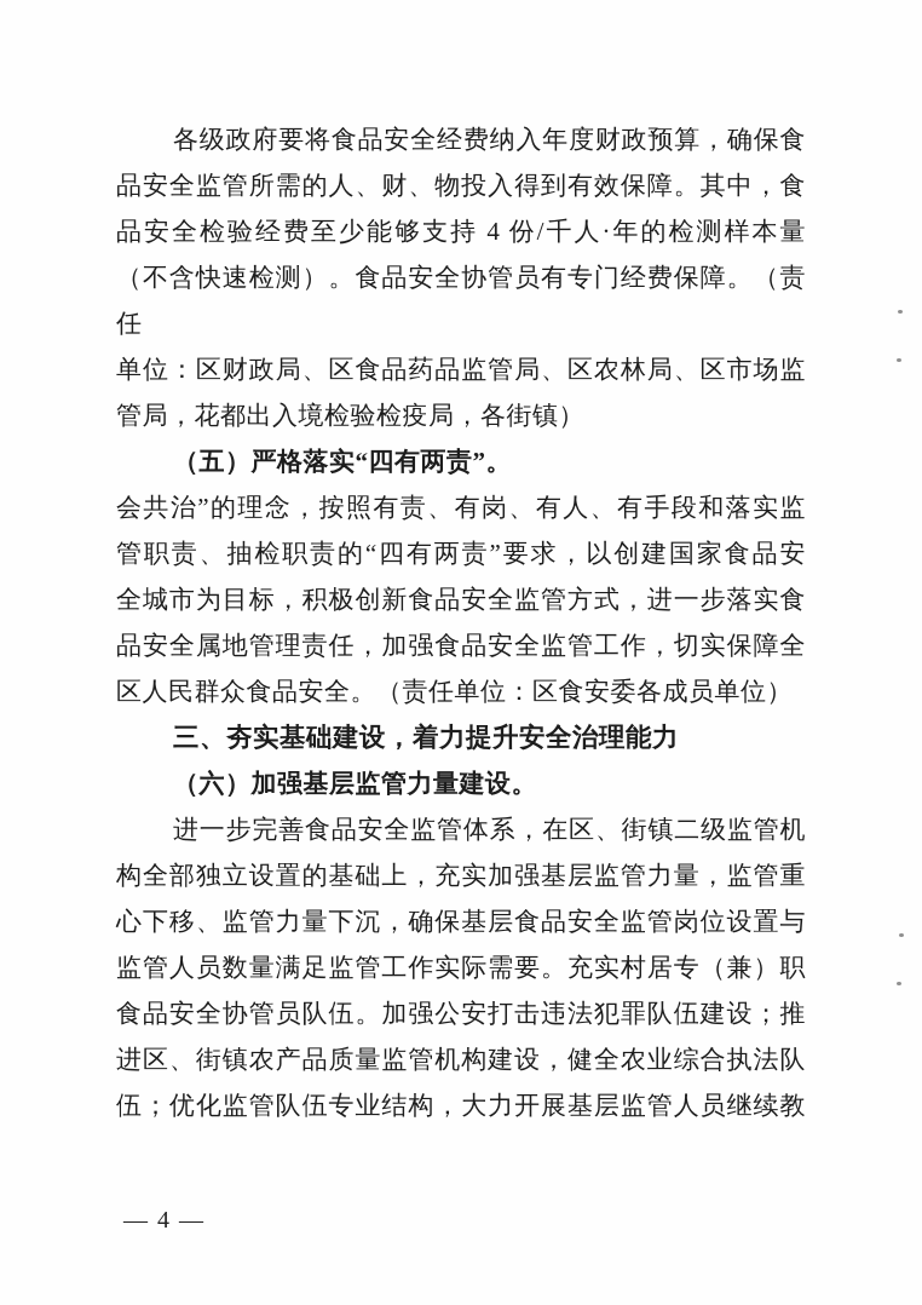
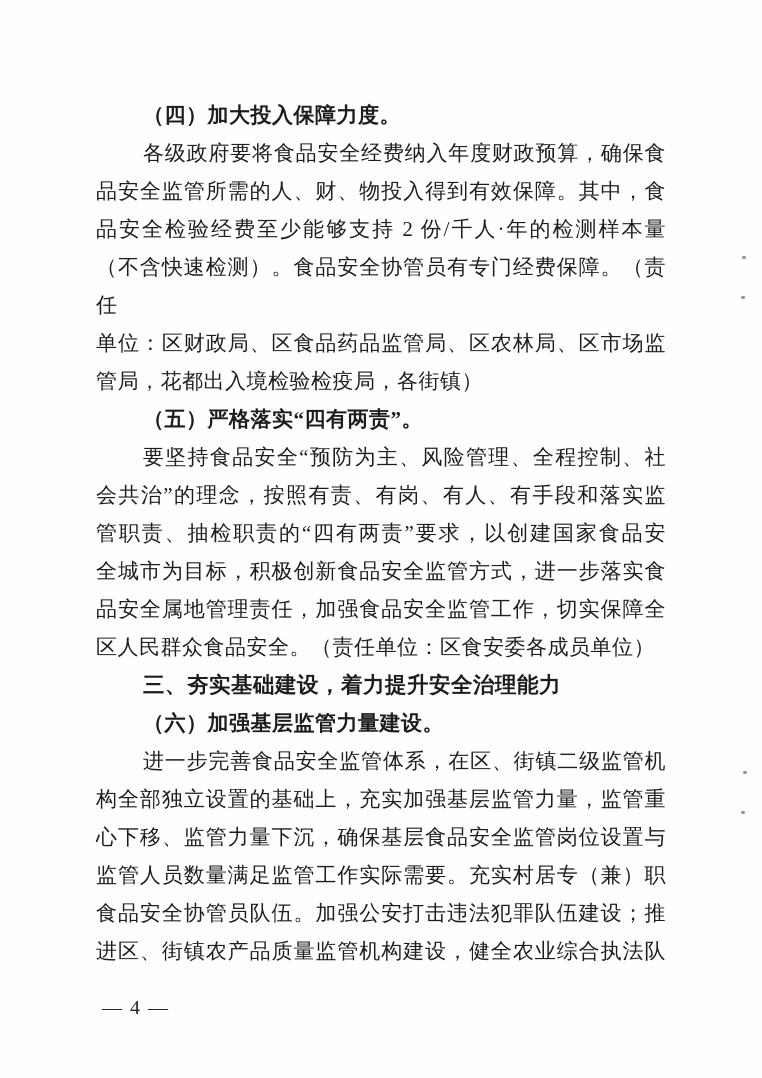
+ （四）加大投入保障力度。
  各级政府要将食品安全经费纳入年度财政预算，确保食
  品安全监管所需的人、财、物投入得到有效保障。其中，食
- 品安全检验经费至少能够支持 4 份/千人·年的检测样本量
+ 品安全检验经费至少能够支持 2 份/千人·年的检测样本量
  （不含快速检测）。食品安全协管员有专门经费保障。（责任
  单位：区财政局、区食品药品监管局、区农林局、区市场监
  管局，花都出入境检验检疫局，各街镇）
  （五）严格落实“四有两责”。
+ 要坚持食品安全“预防为主、风险管理、全程控制、社
  会共治”的理念，按照有责、有岗、有人、有手段和落实监
  管职责、抽检职责的“四有两责”要求，以创建国家食品安
  全城市为目标，积极创新食品安全监管方式，进一步落实食
  品安全属地管理责任，加强食品安全监管工作，切实保障全
  区人民群众食品安全。（责任单位：区食安委各成员单位）
  三、夯实基础建设，着力提升安全治理能力
  （六）加强基层监管力量建设。
  进一步完善食品安全监管体系，在区、街镇二级监管机
  构全部独立设置的基础上，充实加强基层监管力量，监管重
  心下移、监管力量下沉，确保基层食品安全监管岗位设置与
  监管人员数量满足监管工作实际需要。充实村居专（兼）职
  食品安全协管员队伍。加强公安打击违法犯罪队伍建设；推
  进区、街镇农产品质量监管机构建设，健全农业综合执法队
- 伍；优化监管队伍专业结构，大力开展基层监管人员继续教
  — 4 —
